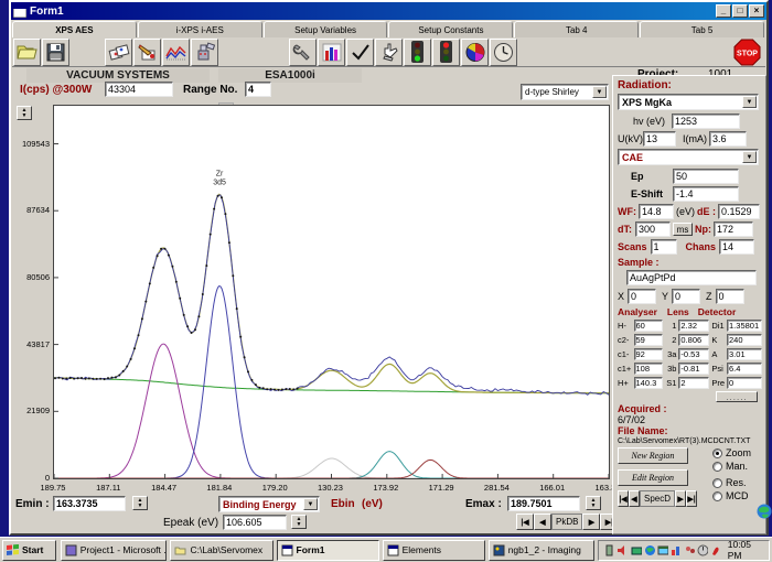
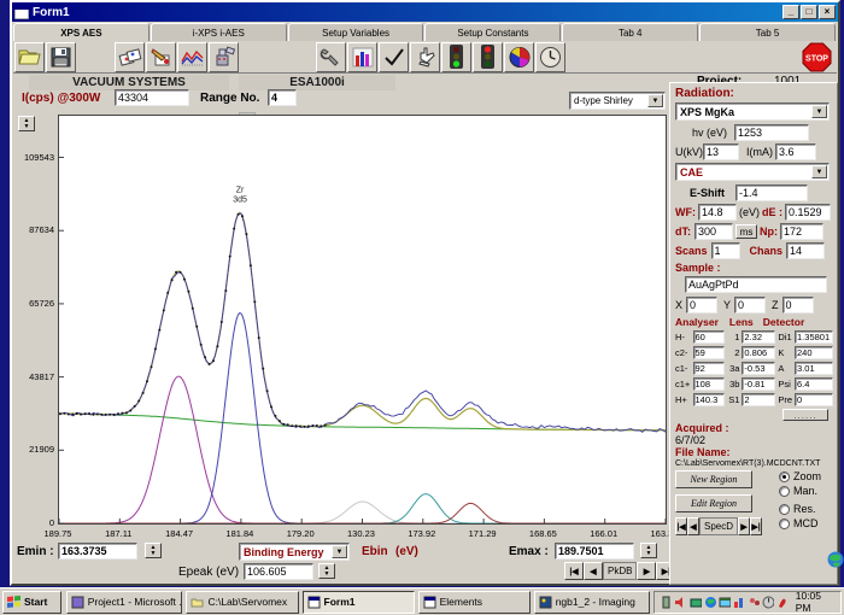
  Form1
  _
  □
  ×
  XPS AES
  i-XPS i-AES
  Setup Variables
  Setup Constants
  Tab 4
  Tab 5
  VACUUM SYSTEMS
  ESA1000i
  I(cps) @300W
  43304
  Range No.
  4
  d-type Shirley
  0
  21909
  43817
- 80506
+ 65726
  87634
  109543
  189.75
  187.11
  184.47
  181.84
  179.20
  130.23
  173.92
  171.29
- 281.54
+ 168.65
  166.01
  Emin :
  163.3735
  Binding Energy
  Ebin
  (eV)
  Emax :
  189.7501
  Epeak (eV)
  106.605
  PkDB
  Radiation:
  XPS MgKa
  hv (eV)
  1253
  U(kV)
  13
  I(mA)
  3.6
  CAE
- Ep
- 50
  E-Shift
  -1.4
  WF:
  14.8
  (eV)
  dE :
  0.1529
  dT:
  300
  ms
  Np:
  172
  Scans
  1
  Chans
  14
  Sample :
  AuAgPtPd
  X
  0
  Y
  0
  Z
  0
  Analyser
  Lens
  Detector
  H-
  60
  1
  2.32
  Di1
  1.35801
  c2-
  59
  2
  0.806
  K
  240
  c1-
  92
  3a
  -0.53
  A
  3.01
  c1+
  108
  3b
  -0.81
  Psi
  6.4
  H+
  140.3
  S1
  2
  Pre
  0
  ......
  Acquired :
  6/7/02
  File Name:
  New Region Edit Region
  SpecD
  Zoom
  Man.
  Res.
  MCD
  Start
  Project1 - Microsoft .
  C:\Lab\Servomex
  Form1
  Elements
  ngb1_2 - Imaging
  10:05 PM
